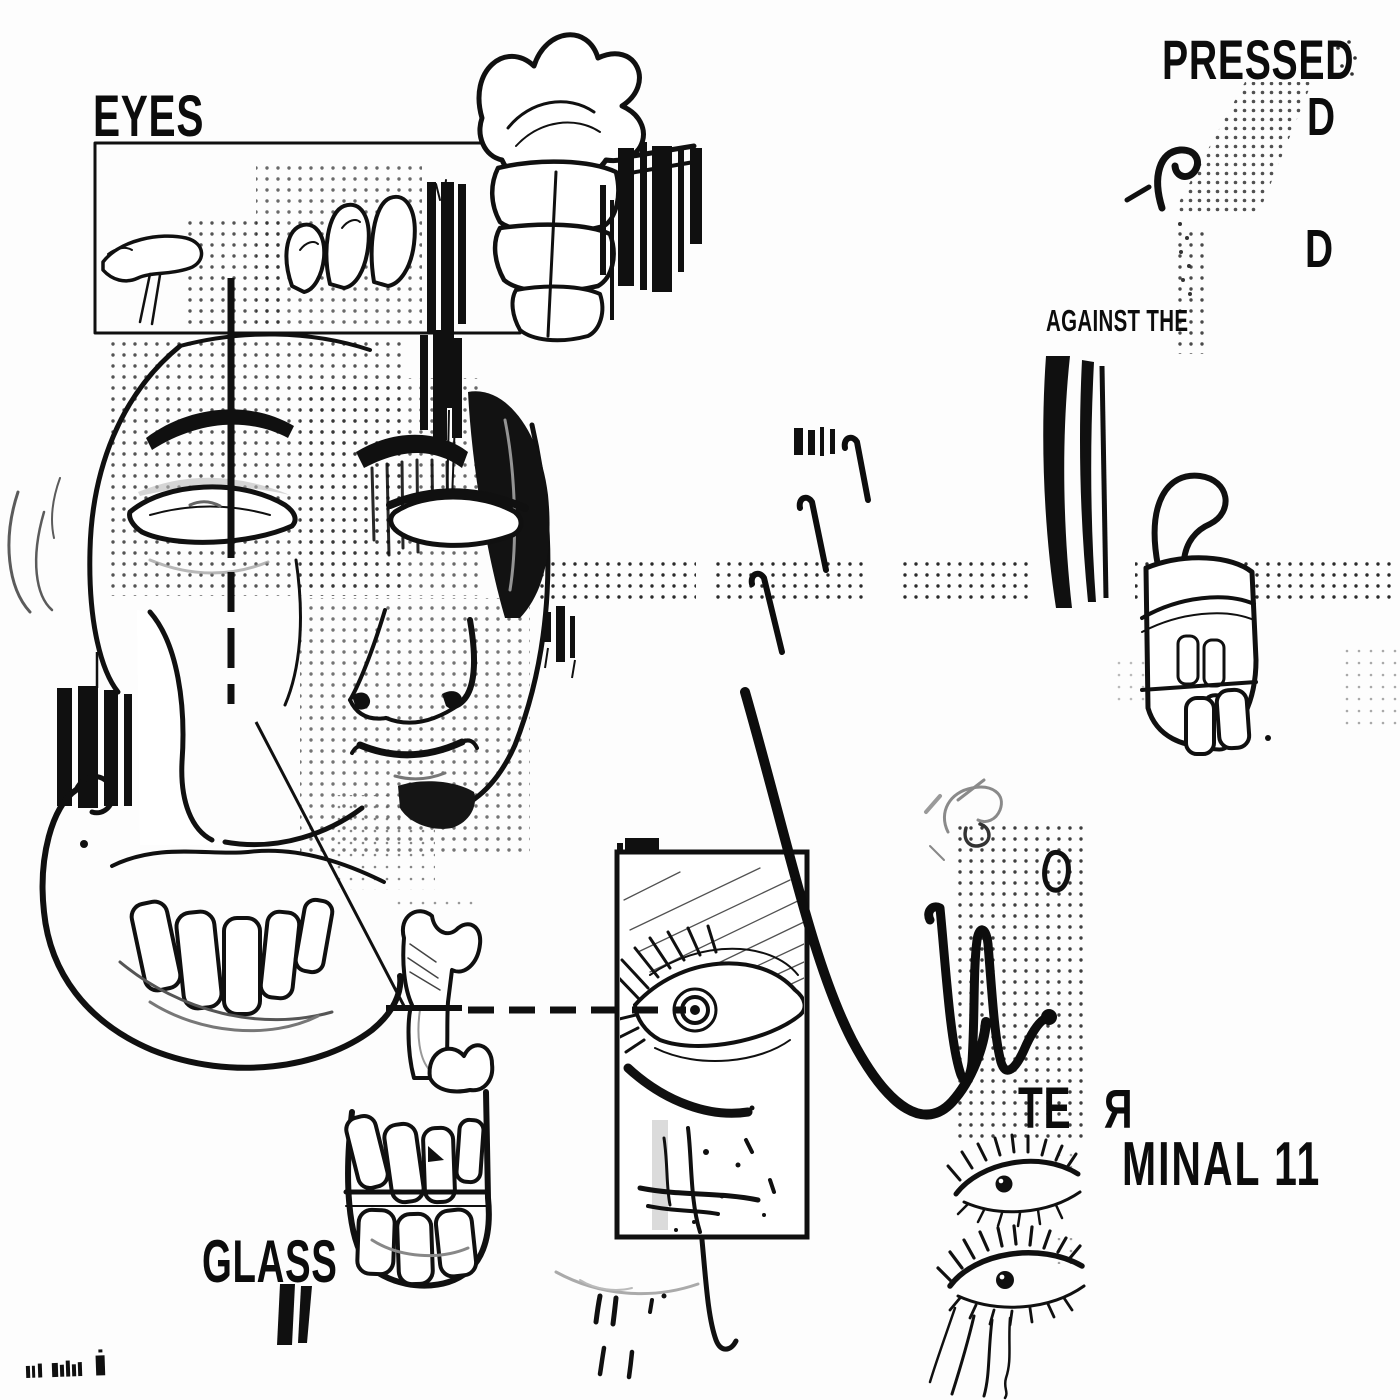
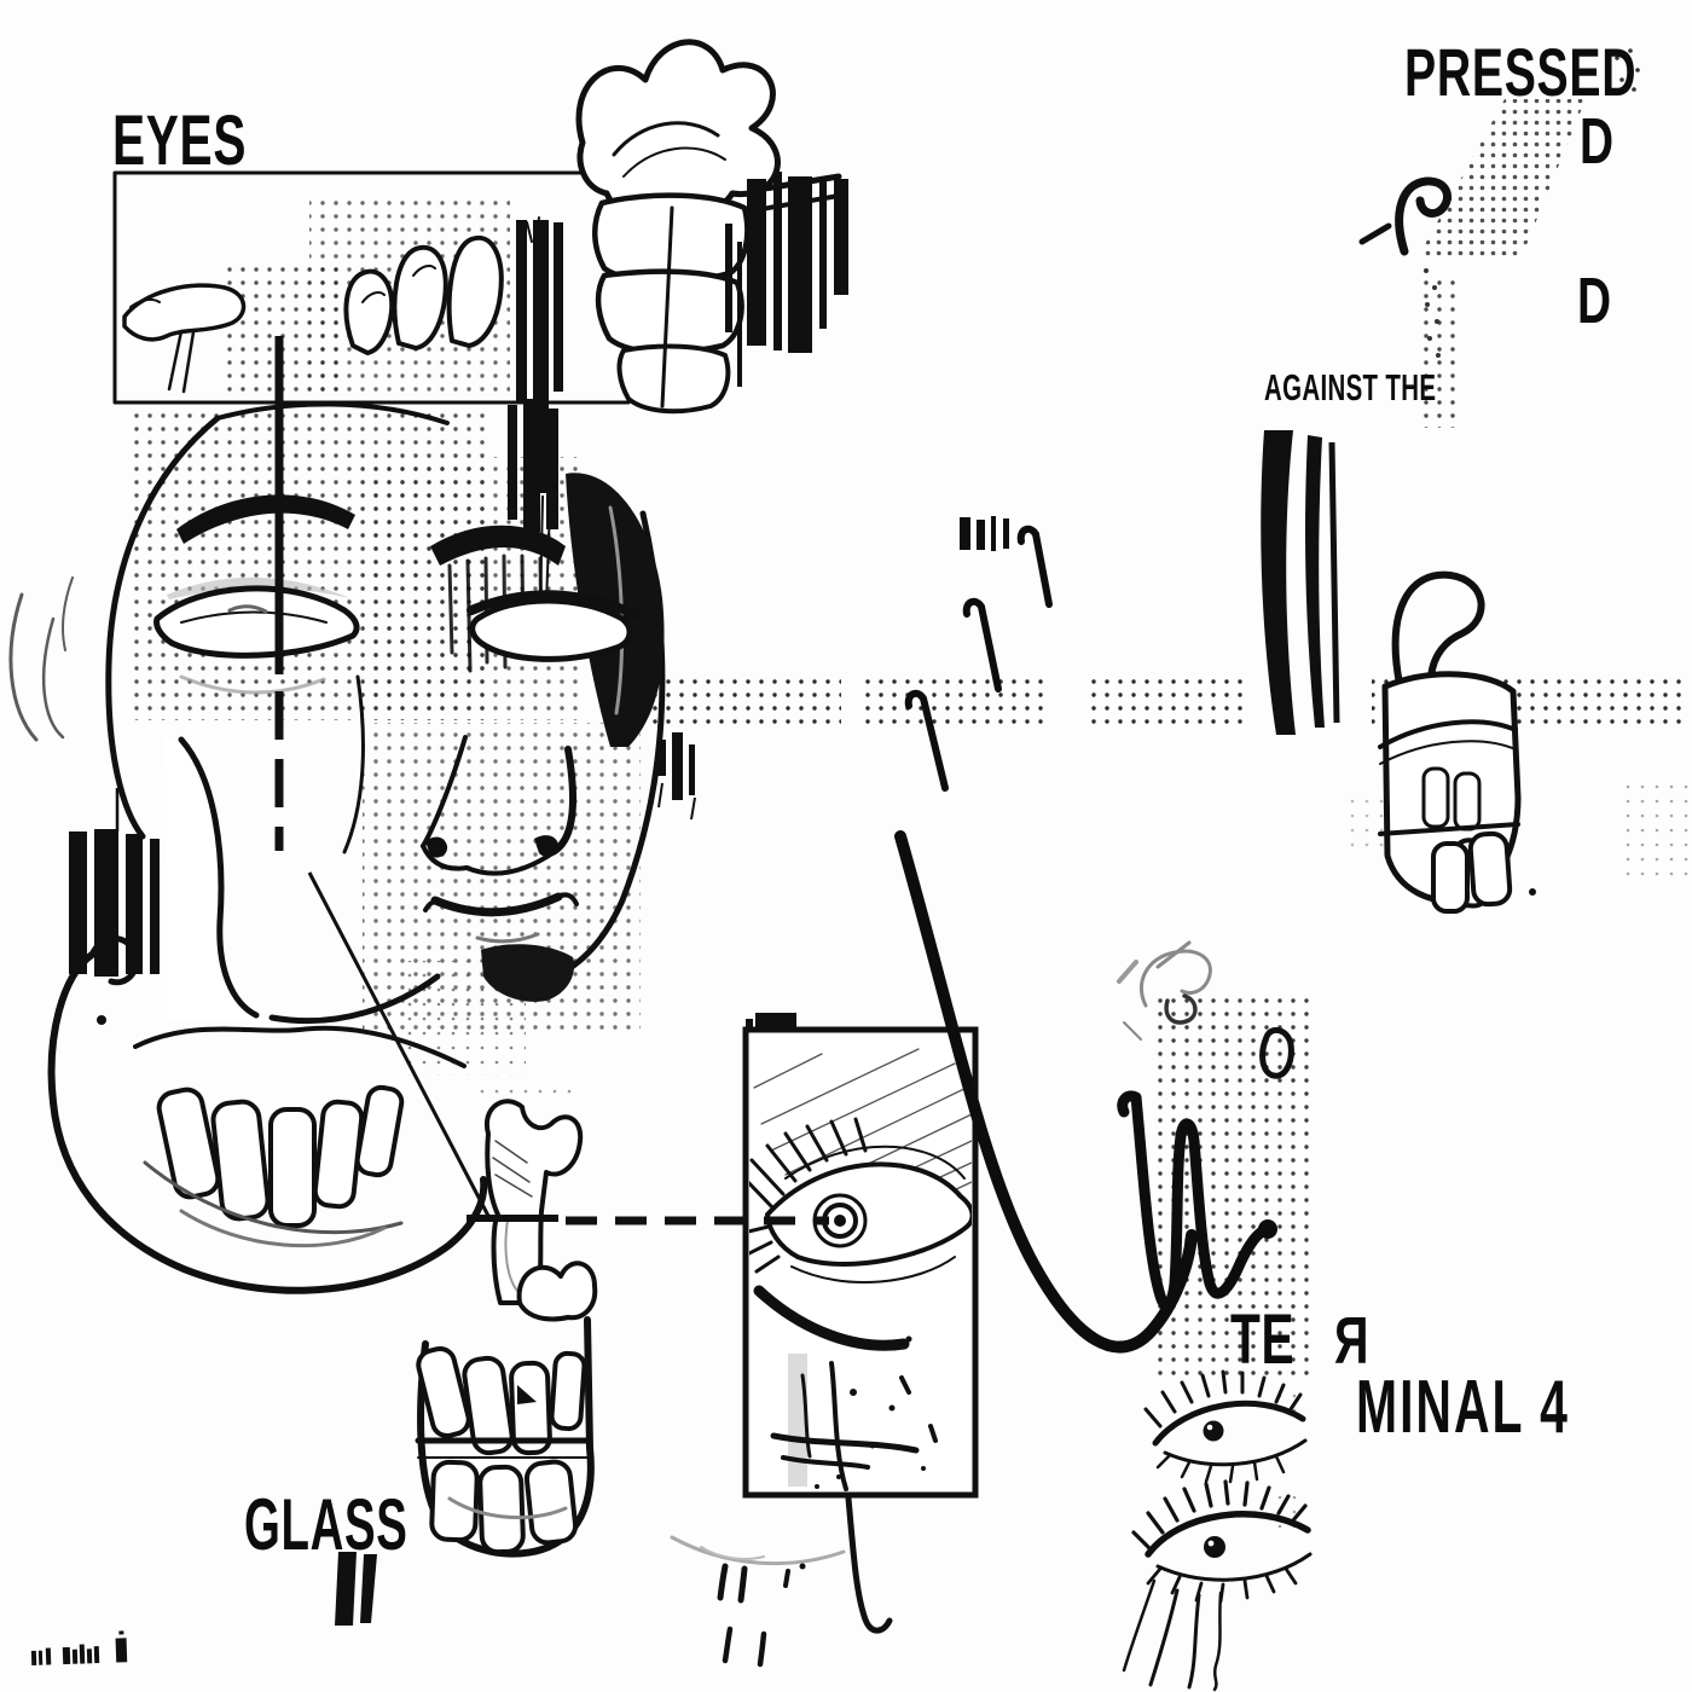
  EYES
  PRESSED
  D
  D
  AGAINST THE
  TE
  Я
- MINAL 11
+ MINAL 4
  GLASS
